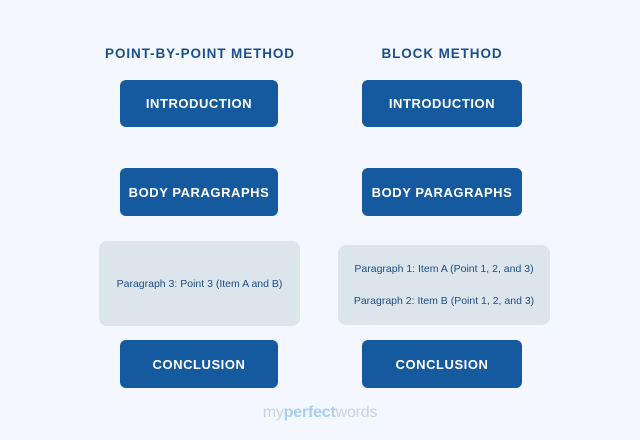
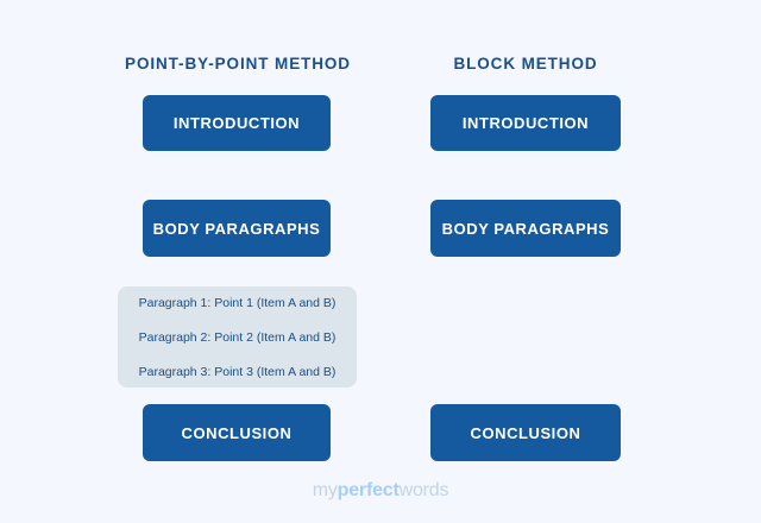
  POINT-BY-POINT METHOD
  INTRODUCTION
  BODY PARAGRAPHS
+ Paragraph 1: Point 1 (Item A and B)
+ Paragraph 2: Point 2 (Item A and B)
  Paragraph 3: Point 3 (Item A and B)
  CONCLUSION
  BLOCK METHOD
  INTRODUCTION
  BODY PARAGRAPHS
- Paragraph 1: Item A (Point 1, 2, and 3)
- Paragraph 2: Item B (Point 1, 2, and 3)
  CONCLUSION
  myperfectwords
